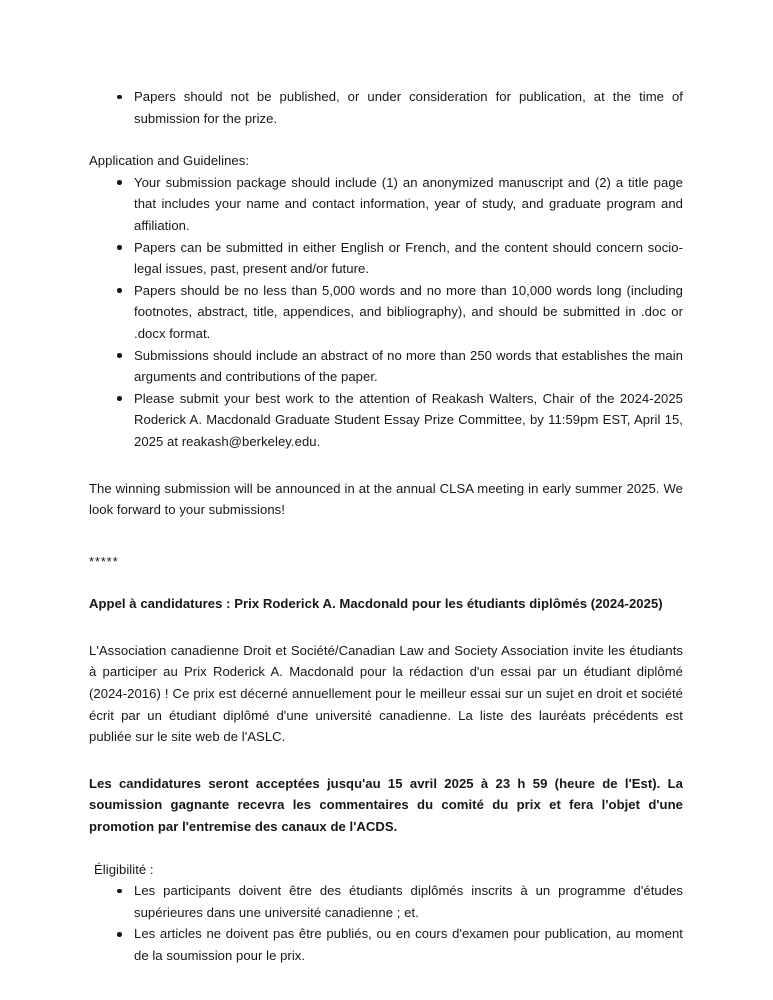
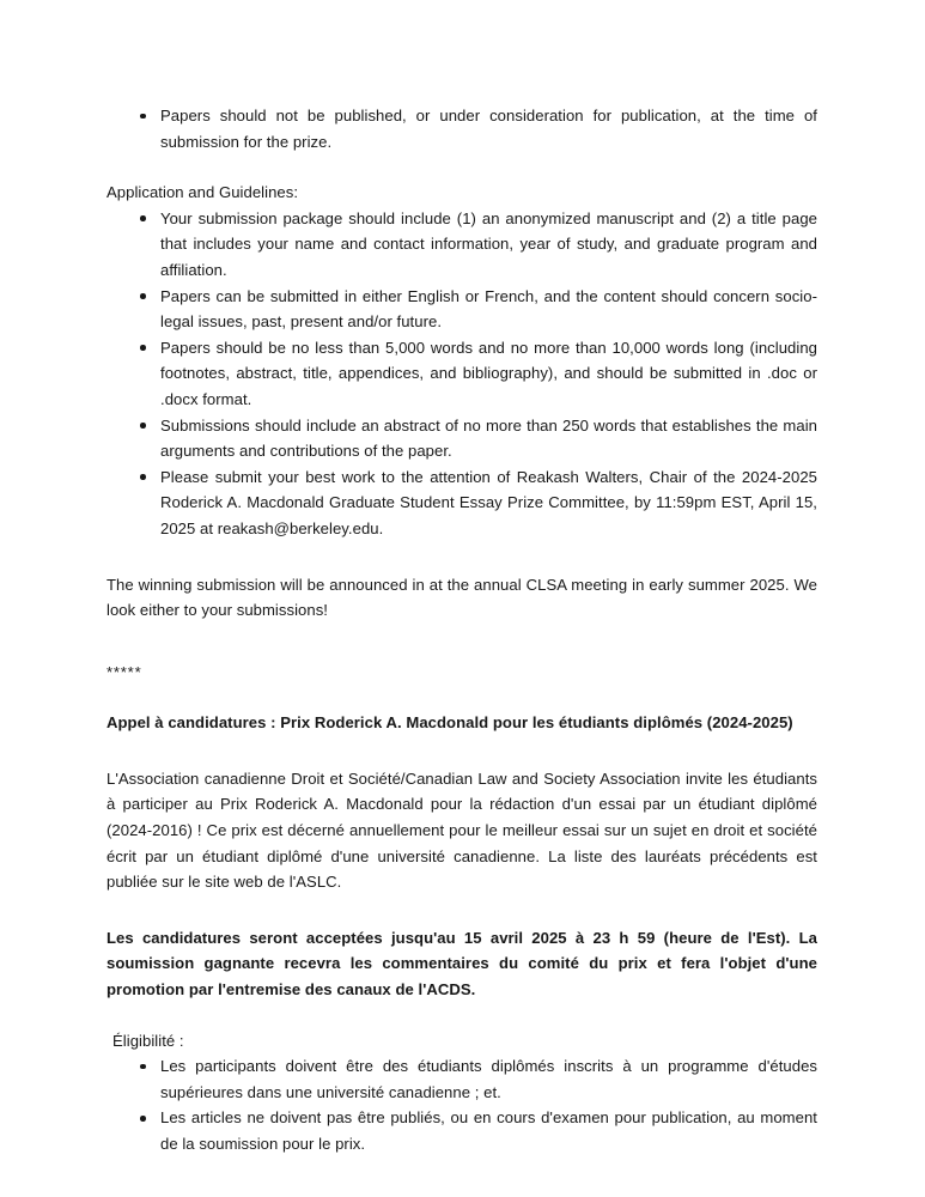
  Papers should not be published, or under consideration for publication, at the time of submission for the prize.
  Application and Guidelines:
  Your submission package should include (1) an anonymized manuscript and (2) a title page that includes your name and contact information, year of study, and graduate program and affiliation.
  Papers can be submitted in either English or French, and the content should concern socio-legal issues, past, present and/or future.
  Papers should be no less than 5,000 words and no more than 10,000 words long (including footnotes, abstract, title, appendices, and bibliography), and should be submitted in .doc or .docx format.
  Submissions should include an abstract of no more than 250 words that establishes the main arguments and contributions of the paper.
  Please submit your best work to the attention of Reakash Walters, Chair of the 2024-2025 Roderick A. Macdonald Graduate Student Essay Prize Committee, by 11:59pm EST, April 15, 2025 at reakash@berkeley.edu.
- The winning submission will be announced in at the annual CLSA meeting in early summer 2025. We look forward to your submissions!
+ The winning submission will be announced in at the annual CLSA meeting in early summer 2025. We look either to your submissions!
  *****
  Appel à candidatures : Prix Roderick A. Macdonald pour les étudiants diplômés (2024-2025)
  L'Association canadienne Droit et Société/Canadian Law and Society Association invite les étudiants à participer au Prix Roderick A. Macdonald pour la rédaction d'un essai par un étudiant diplômé (2024-2016) ! Ce prix est décerné annuellement pour le meilleur essai sur un sujet en droit et société écrit par un étudiant diplômé d'une université canadienne. La liste des lauréats précédents est publiée sur le site web de l'ASLC.
  Les candidatures seront acceptées jusqu'au 15 avril 2025 à 23 h 59 (heure de l'Est). La soumission gagnante recevra les commentaires du comité du prix et fera l'objet d'une promotion par l'entremise des canaux de l'ACDS.
  Éligibilité :
  Les participants doivent être des étudiants diplômés inscrits à un programme d'études supérieures dans une université canadienne ; et.
  Les articles ne doivent pas être publiés, ou en cours d'examen pour publication, au moment de la soumission pour le prix.
